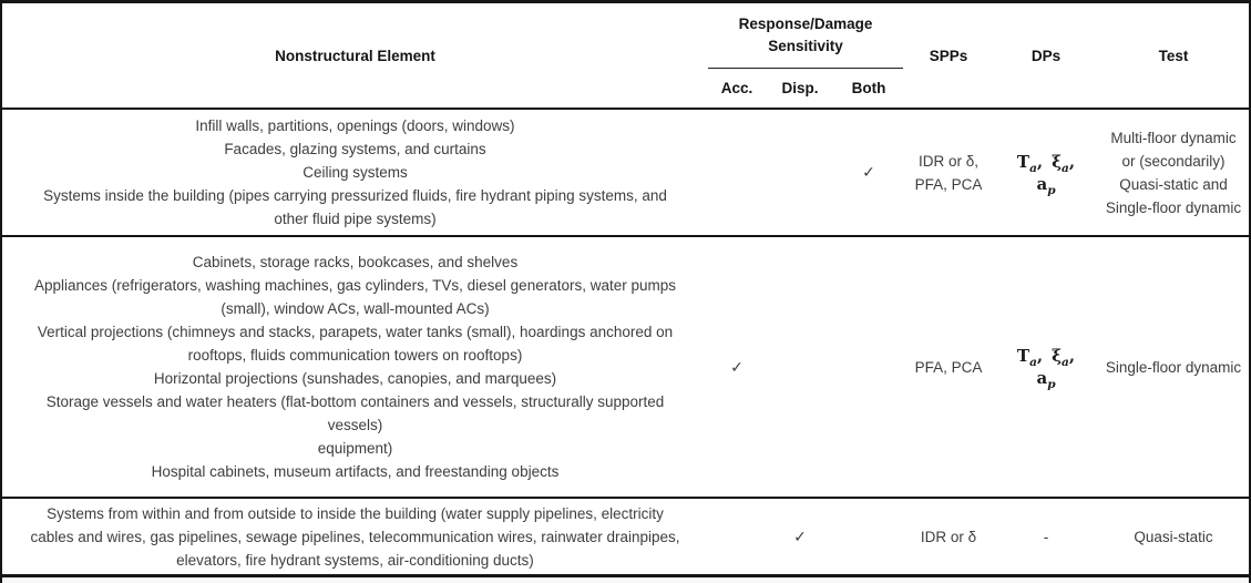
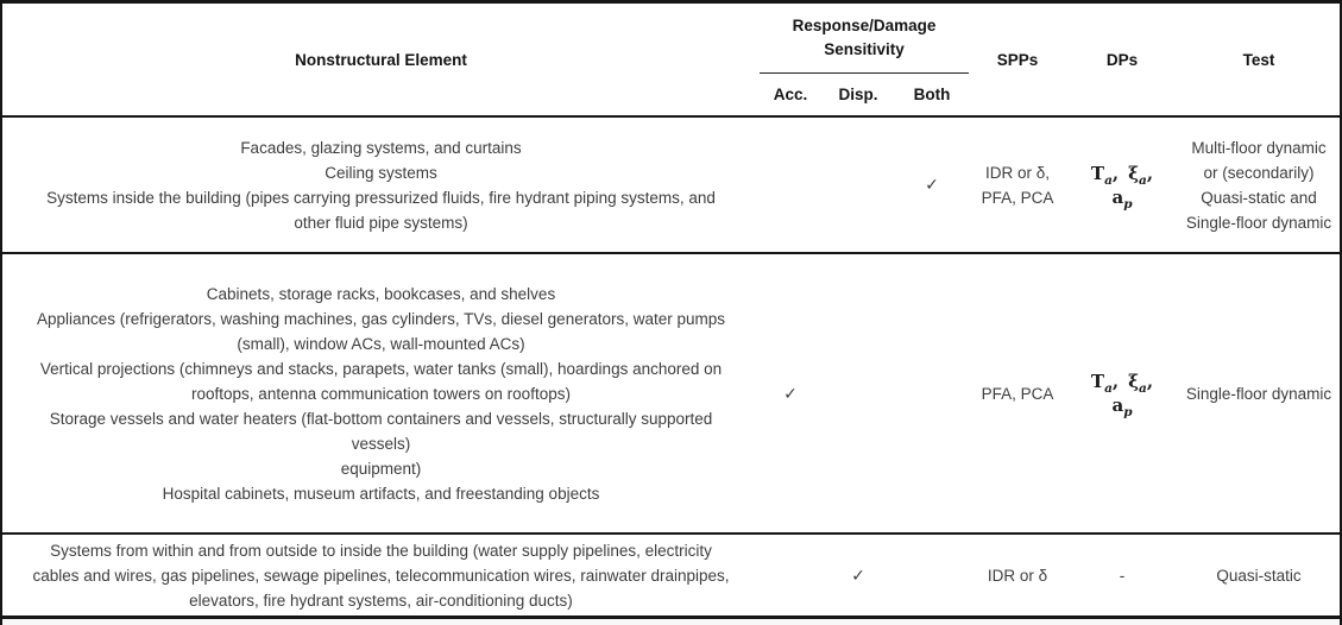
  Nonstructural Element
  Response/Damage Sensitivity
  Acc.
  Disp.
  Both
  SPPs
  DPs
  Test
- Infill walls, partitions, openings (doors, windows)
  Facades, glazing systems, and curtains
  Ceiling systems
  Systems inside the building (pipes carrying pressurized fluids, fire hydrant piping systems, and
  other fluid pipe systems)
  ✓
  IDR or δ,
  PFA, PCA
  Ta, ξa,
  ap
  Multi-floor dynamic
  or (secondarily)
  Quasi-static and
  Single-floor dynamic
  Cabinets, storage racks, bookcases, and shelves
  Appliances (refrigerators, washing machines, gas cylinders, TVs, diesel generators, water pumps
  (small), window ACs, wall-mounted ACs)
  Vertical projections (chimneys and stacks, parapets, water tanks (small), hoardings anchored on
- rooftops, fluids communication towers on rooftops)
+ rooftops, antenna communication towers on rooftops)
- Horizontal projections (sunshades, canopies, and marquees)
  Storage vessels and water heaters (flat-bottom containers and vessels, structurally supported
  vessels)
  equipment)
  Hospital cabinets, museum artifacts, and freestanding objects
  ✓
  PFA, PCA
  Ta, ξa,
  ap
  Single-floor dynamic
  Systems from within and from outside to inside the building (water supply pipelines, electricity
  cables and wires, gas pipelines, sewage pipelines, telecommunication wires, rainwater drainpipes,
  elevators, fire hydrant systems, air-conditioning ducts)
  ✓
  IDR or δ
  -
  Quasi-static
